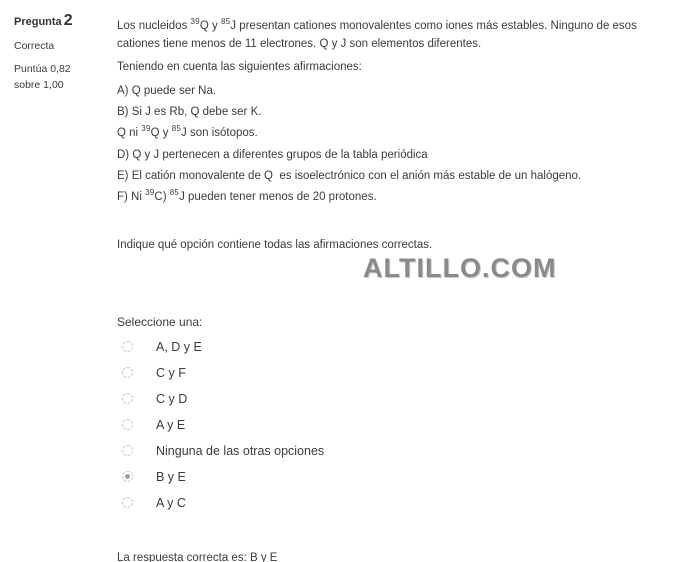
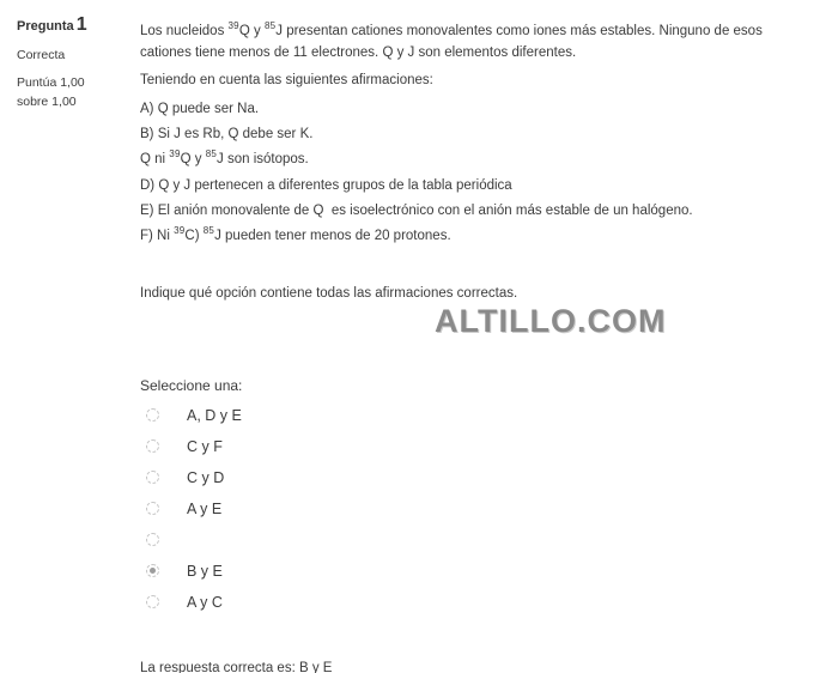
- Pregunta 2
+ Pregunta 1
  Correcta
- Puntúa 0,82 sobre 1,00
+ Puntúa 1,00 sobre 1,00
  Los nucleidos 39Q y 85J presentan cationes monovalentes como iones más estables. Ninguno de esos cationes tiene menos de 11 electrones. Q y J son elementos diferentes.
  Teniendo en cuenta las siguientes afirmaciones:
  A) Q puede ser Na.
  B) Si J es Rb, Q debe ser K.
  Q ni 39Q y 85J son isótopos.
  D) Q y J pertenecen a diferentes grupos de la tabla periódica
- E) El catión monovalente de Q es isoelectrónico con el anión más estable de un halógeno.
+ E) El anión monovalente de Q es isoelectrónico con el anión más estable de un halógeno.
  F) Ni 39C) 85J pueden tener menos de 20 protones.
  Indique qué opción contiene todas las afirmaciones correctas.
  ALTILLO.COM
  Seleccione una:
  A, D y E
  C y F
  C y D
  A y E
- Ninguna de las otras opciones
  B y E
  A y C
  La respuesta correcta es: B y E
